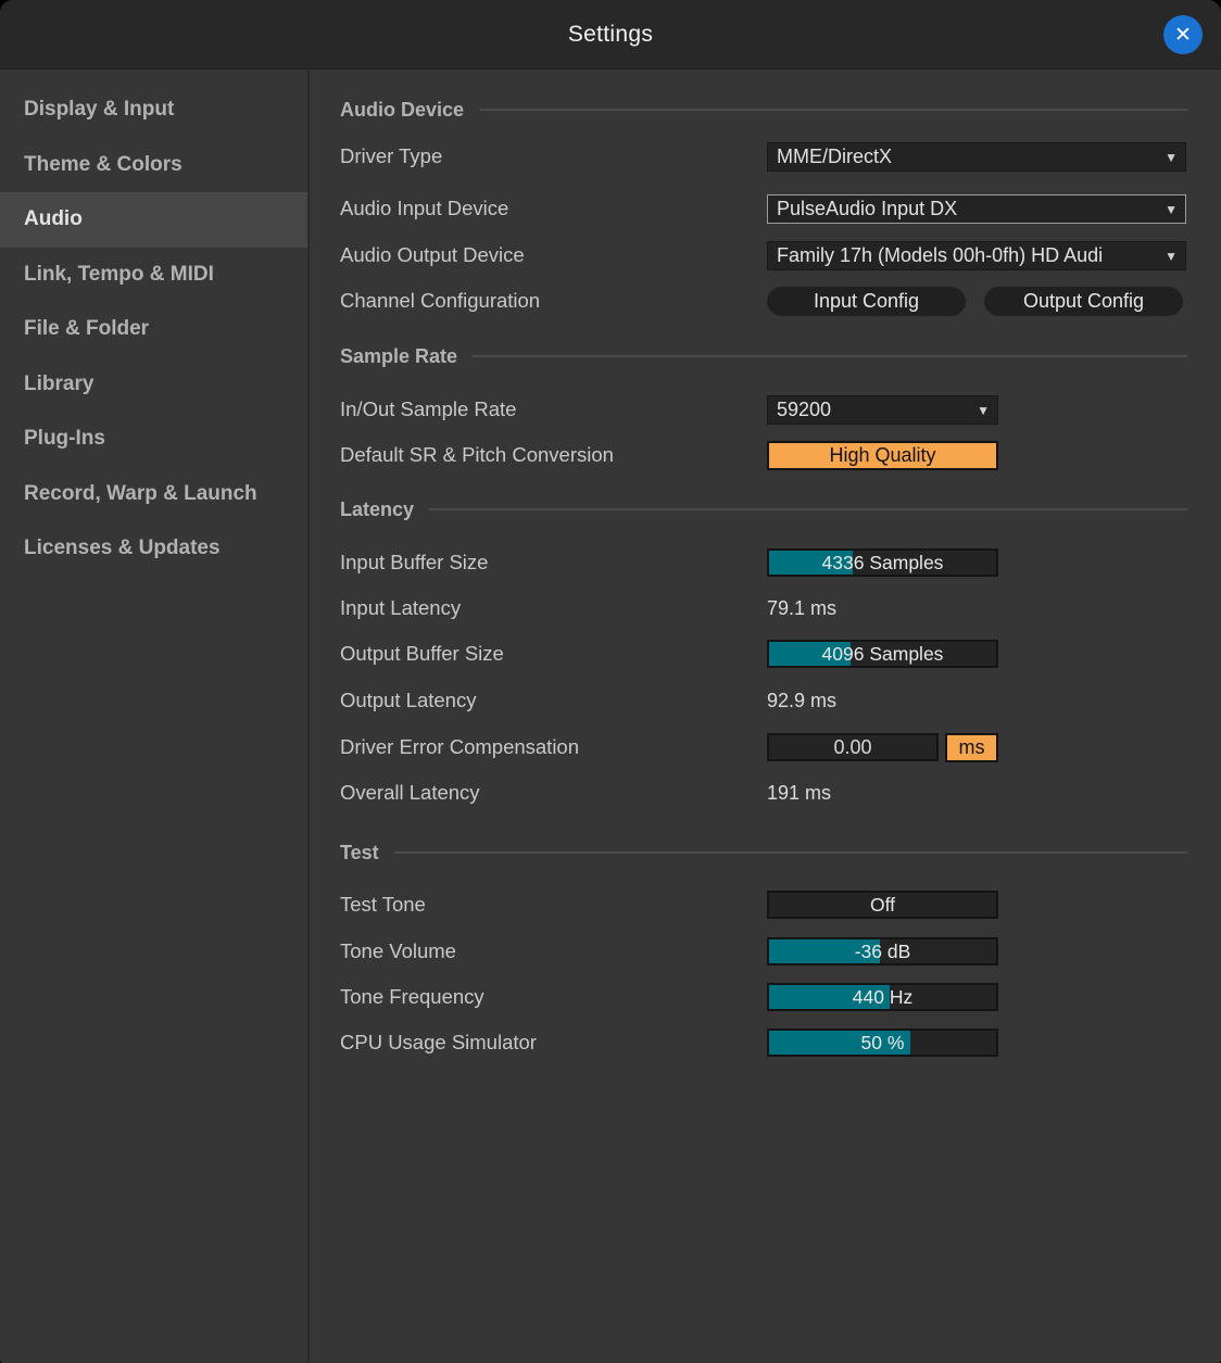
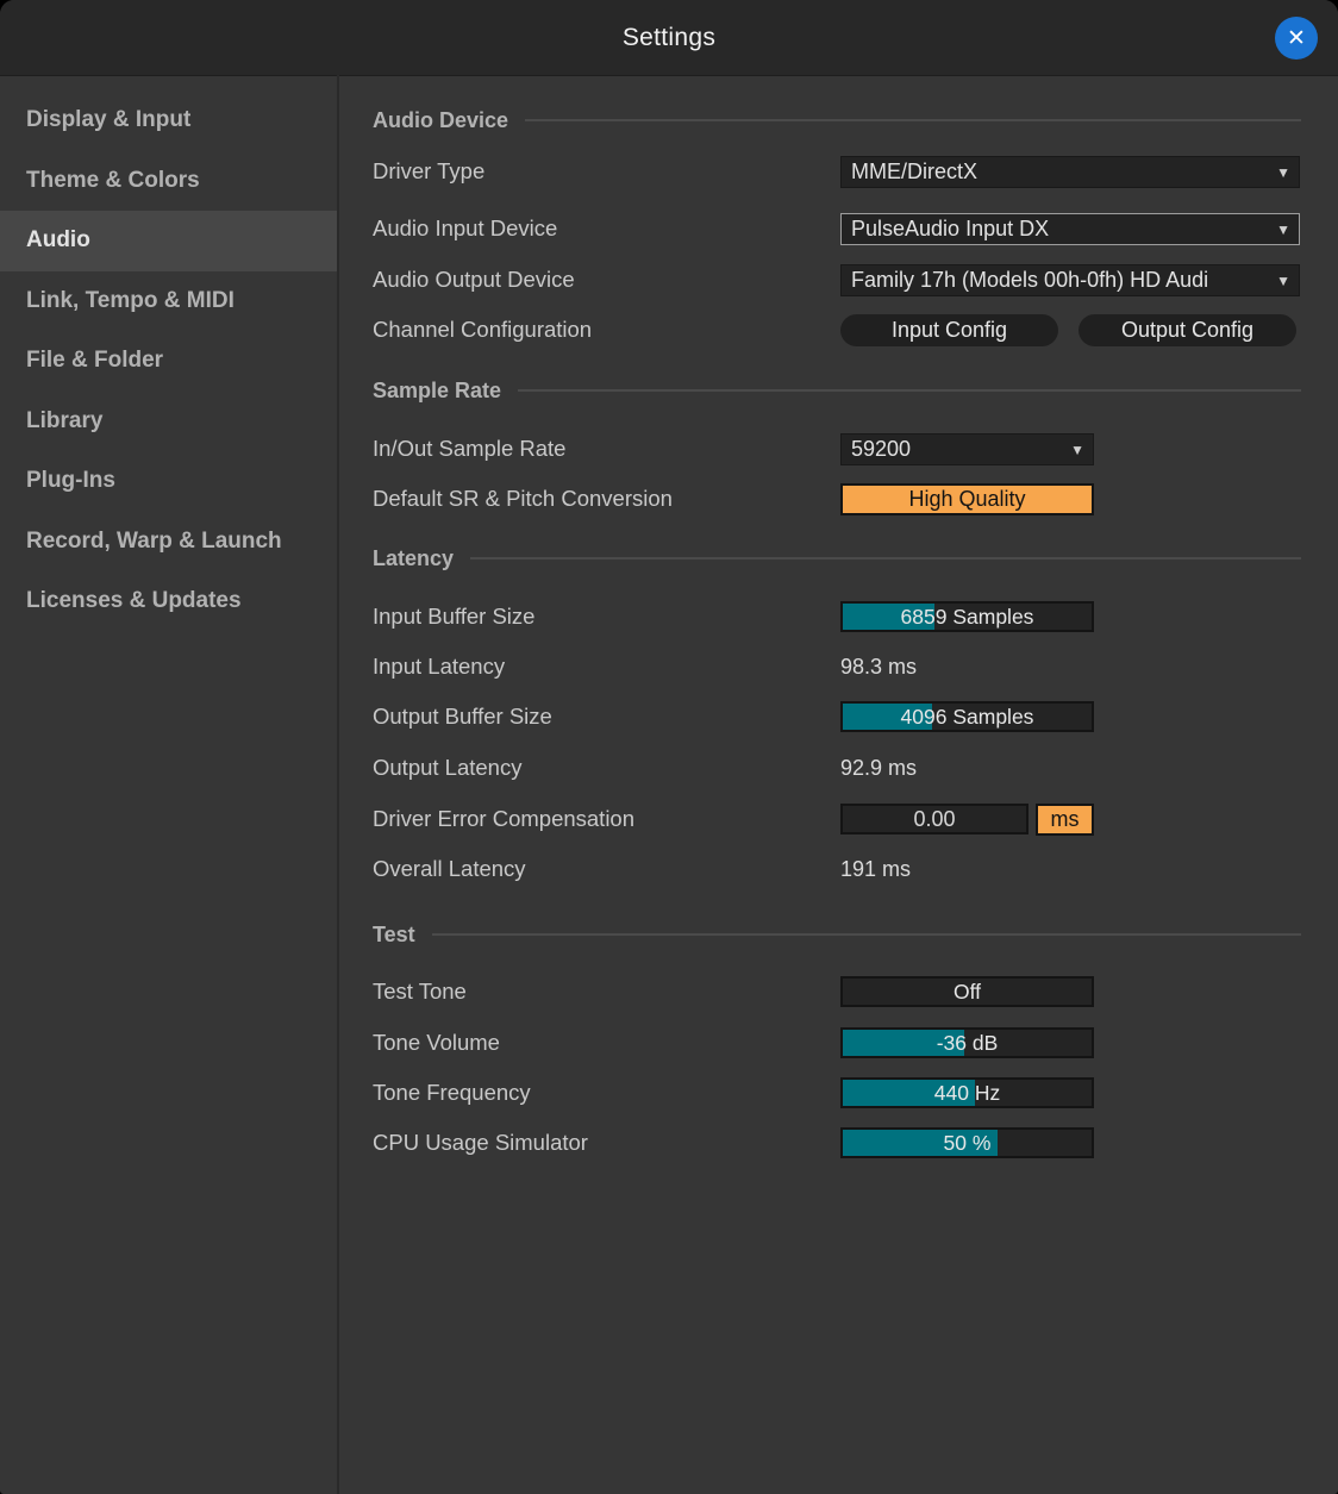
  Settings
  ✕
  Display & Input
  Theme & Colors
  Audio
  Link, Tempo & MIDI
  File & Folder
  Library
  Plug-Ins
  Record, Warp & Launch
  Licenses & Updates
  Audio Device
  Driver Type
  MME/DirectX
  ▼
  Audio Input Device
  PulseAudio Input DX
  ▼
  Audio Output Device
  Family 17h (Models 00h-0fh) HD Audi
  ▼
  Channel Configuration
  Input Config
  Output Config
  Sample Rate
  In/Out Sample Rate
  59200
  ▼
  Default SR & Pitch Conversion
  High Quality
  Latency
  Input Buffer Size
- 4336 Samples
+ 6859 Samples
  Input Latency
- 79.1 ms
+ 98.3 ms
  Output Buffer Size
  4096 Samples
  Output Latency
  92.9 ms
  Driver Error Compensation
  0.00
  ms
  Overall Latency
  191 ms
  Test
  Test Tone
  Off
  Tone Volume
  -36 dB
  Tone Frequency
  440 Hz
  CPU Usage Simulator
  50 %
